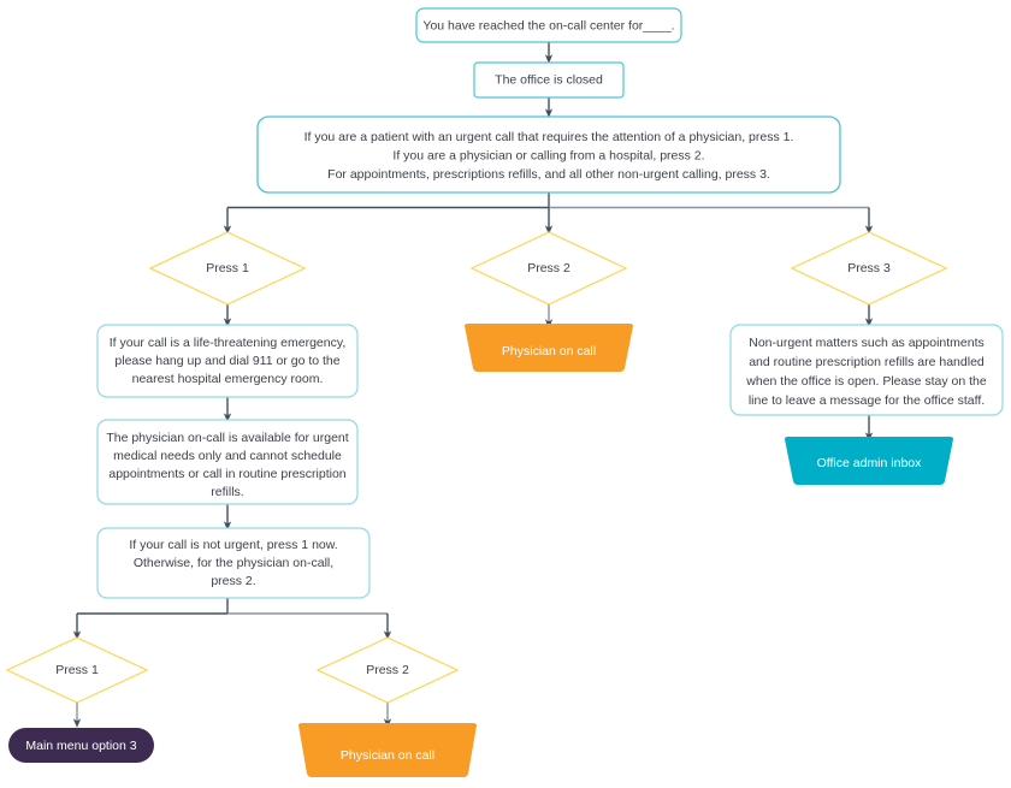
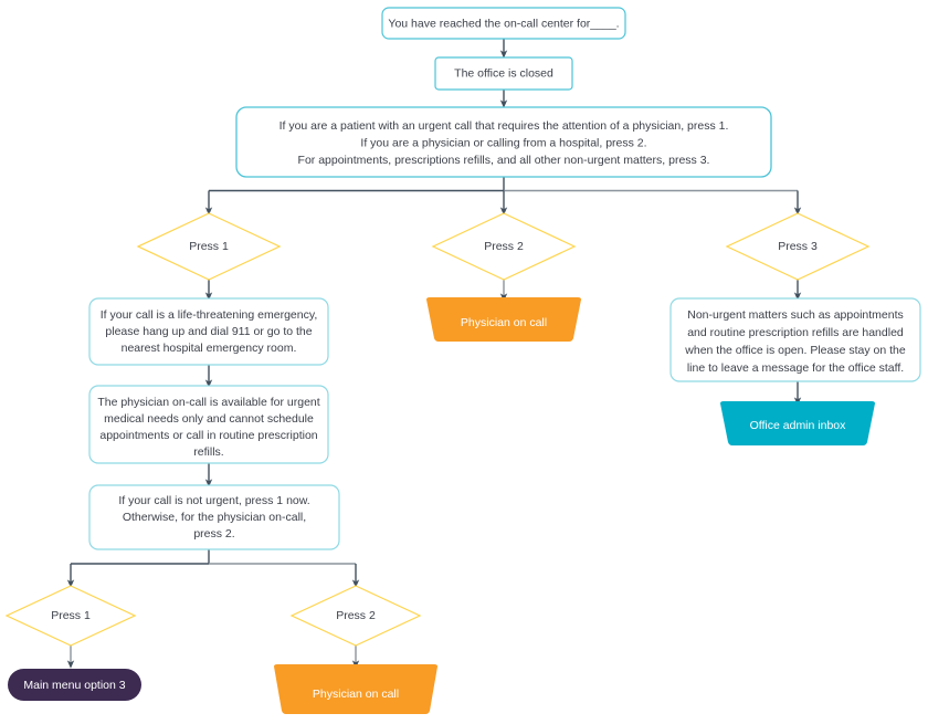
  You have reached the on-call center for____.
  The office is closed
  If you are a patient with an urgent call that requires the attention of a physician, press 1.
  If you are a physician or calling from a hospital, press 2.
- For appointments, prescriptions refills, and all other non-urgent calling, press 3.
+ For appointments, prescriptions refills, and all other non-urgent matters, press 3.
  Press 1
  Press 2
  Press 3
  If your call is a life-threatening emergency,
  please hang up and dial 911 or go to the
  nearest hospital emergency room.
  The physician on-call is available for urgent
  medical needs only and cannot schedule
  appointments or call in routine prescription
  refills.
  If your call is not urgent, press 1 now.
  Otherwise, for the physician on-call,
  press 2.
  Press 1
  Press 2
  Main menu option 3
  Physician on call
  Physician on call
  Non-urgent matters such as appointments
  and routine prescription refills are handled
  when the office is open. Please stay on the
  line to leave a message for the office staff.
  Office admin inbox
